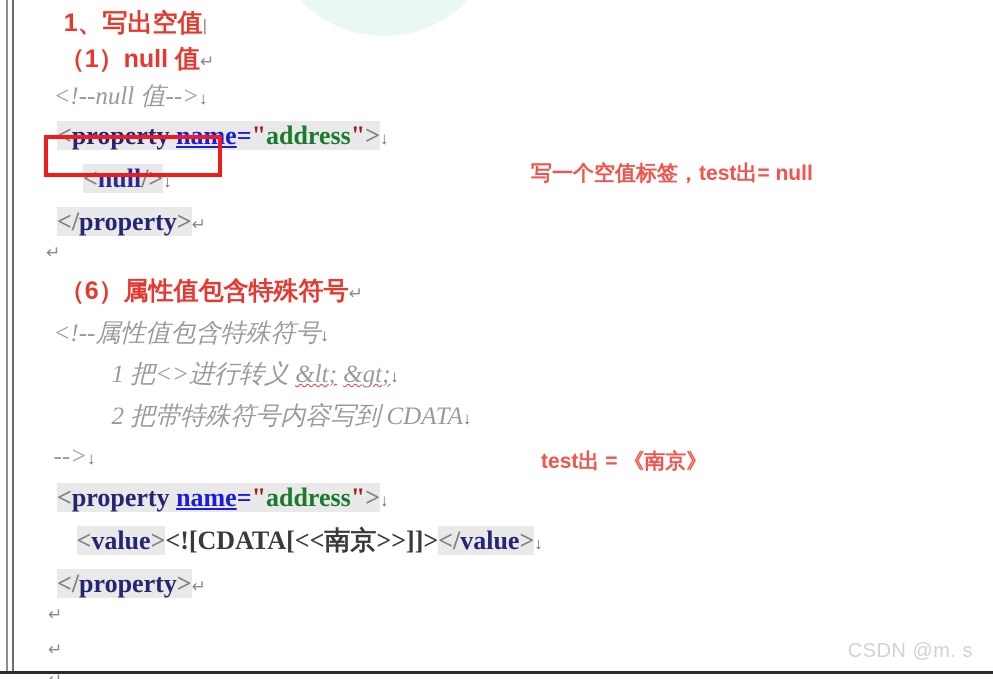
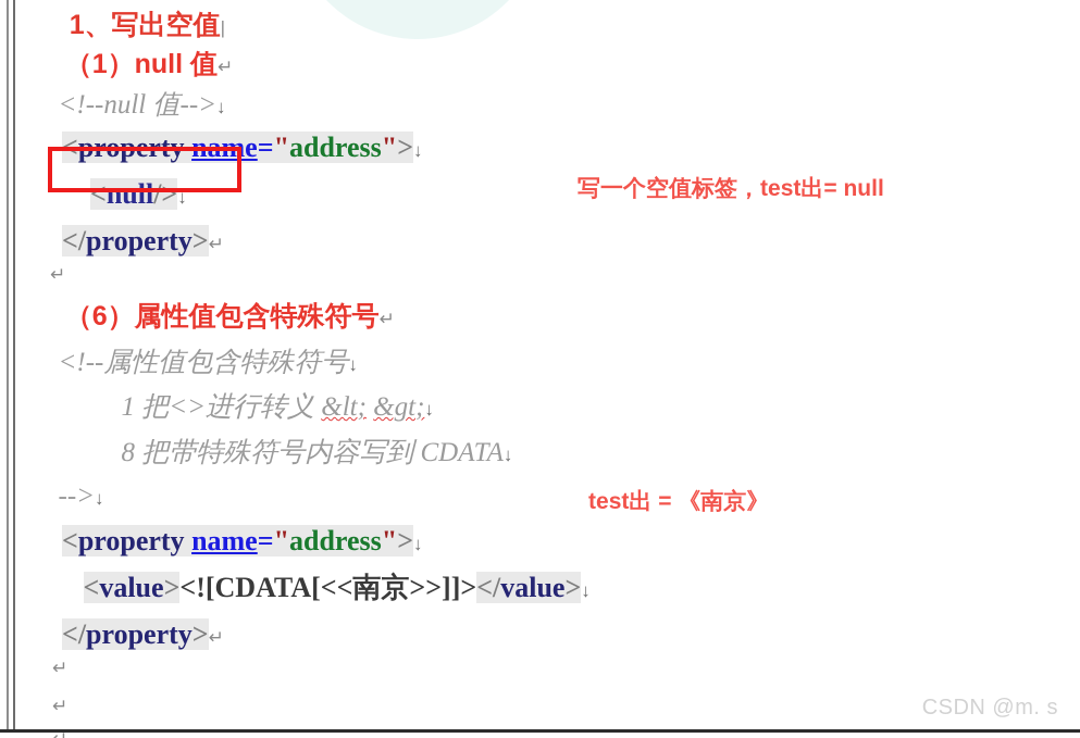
  1、写出空值|
  （1）null 值↵
  <!--null 值-->↓
  <property name="address">↓
  <null/>↓
  </property>↵
  ↵
  写一个空值标签，test出= null
  （6）属性值包含特殊符号↵
  <!--属性值包含特殊符号↓
  1 把<>进行转义 &lt; &gt;↓
- 2 把带特殊符号内容写到 CDATA↓
+ 8 把带特殊符号内容写到 CDATA↓
  -->↓
  test出 = 《南京》
  <property name="address">↓
  <value><![CDATA[<<南京>>]]></value>↓
  </property>↵
  ↵
  ↵
  CSDN @m. s
